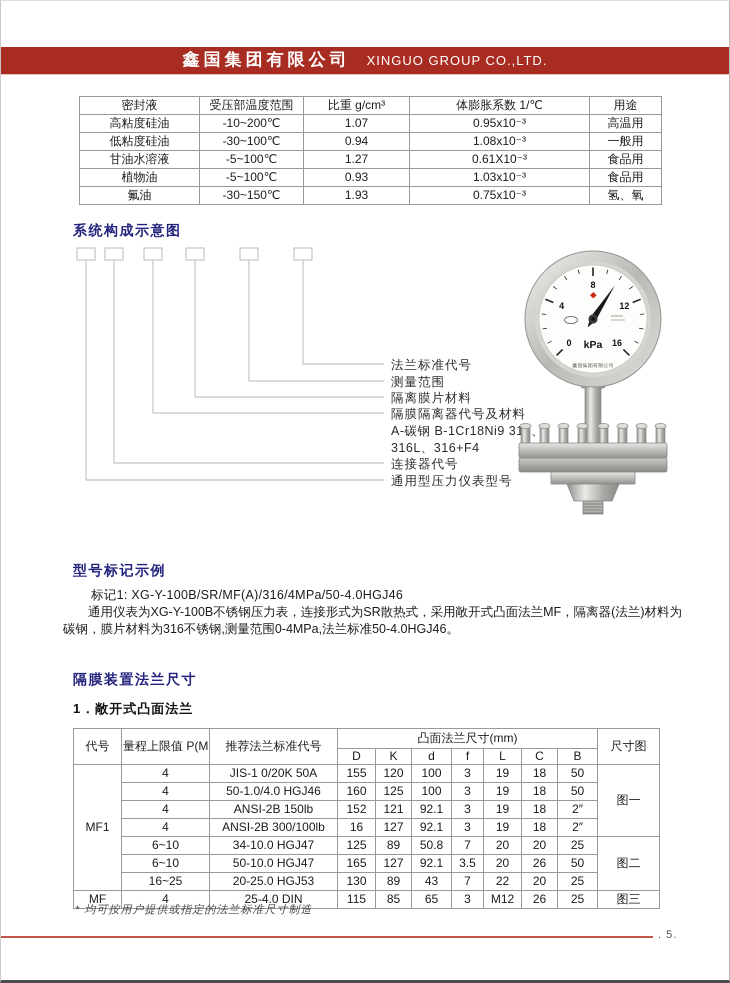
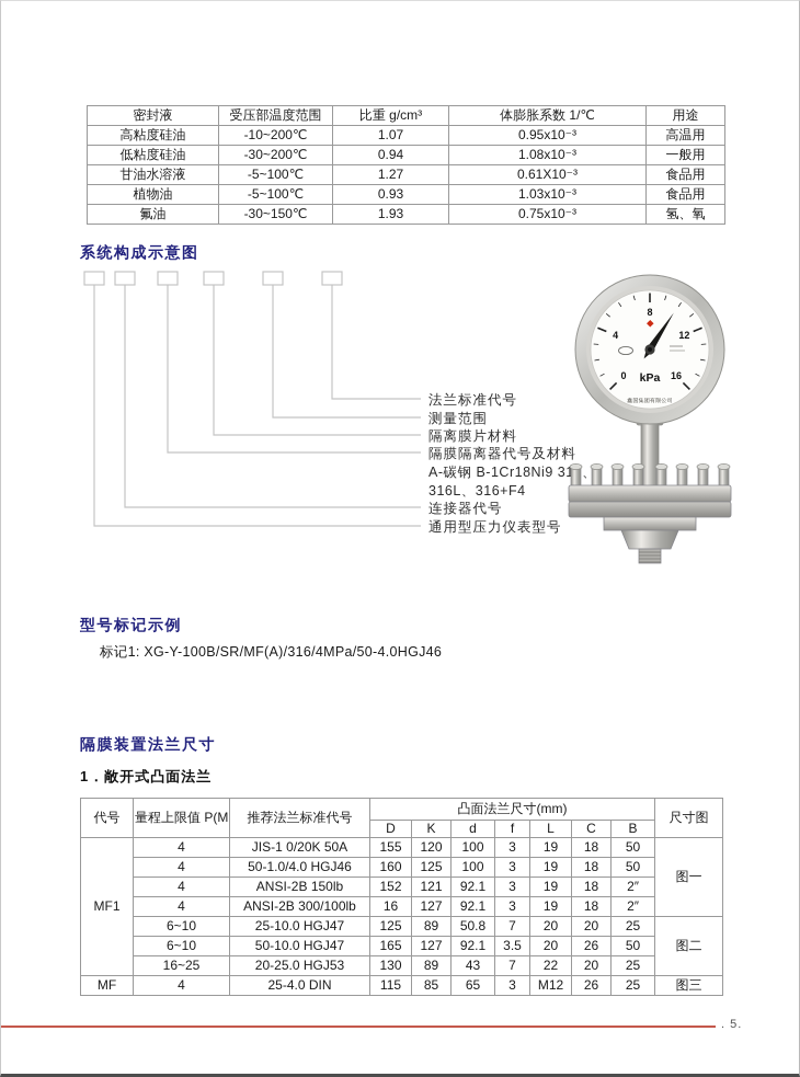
- 鑫国集团有限公司
- XINGUO GROUP CO.,LTD.
  密封液	受压部温度范围	比重 g/cm³	体膨胀系数 1/℃	用途
  高粘度硅油	-10~200℃	1.07	0.95x10⁻³	高温用
- 低粘度硅油	-30~100℃	0.94	1.08x10⁻³	一般用
+ 低粘度硅油	-30~200℃	0.94	1.08x10⁻³	一般用
  甘油水溶液	-5~100℃	1.27	0.61X10⁻³	食品用
  植物油	-5~100℃	0.93	1.03x10⁻³	食品用
  氟油	-30~150℃	1.93	0.75x10⁻³	氢、氧
  系统构成示意图
  法兰标准代号
  测量范围
  隔离膜片材料
  隔膜隔离器代号及材料
  A-碳钢 B-1Cr18Ni9 31、
  316L、316+F4
  连接器代号
  通用型压力仪表型号
  0
  4
  8
  12
  16
  kPa
  型号标记示例
  标记1: XG-Y-100B/SR/MF(A)/316/4MPa/50-4.0HGJ46
- 通用仪表为XG-Y-100B不锈钢压力表，连接形式为SR散热式，采用敞开式凸面法兰MF，隔离器(法兰)材料为碳钢，膜片材料为316不锈钢,测量范围0-4MPa,法兰标准50-4.0HGJ46。
  隔膜装置法兰尺寸
  1．敞开式凸面法兰
  代号	量程上限值 P(M	推荐法兰标准代号	凸面法兰尺寸(mm)	尺寸图
  D	K	d	f	L	C	B
  MF1	4	JIS-1 0/20K 50A	155	120	100	3	19	18	50	图一
  4	50-1.0/4.0 HGJ46	160	125	100	3	19	18	50
  4	ANSI-2B 150lb	152	121	92.1	3	19	18	2″
  4	ANSI-2B 300/100lb	16	127	92.1	3	19	18	2″
- 6~10	34-10.0 HGJ47	125	89	50.8	7	20	20	25	图二
+ 6~10	25-10.0 HGJ47	125	89	50.8	7	20	20	25	图二
  6~10	50-10.0 HGJ47	165	127	92.1	3.5	20	26	50
  16~25	20-25.0 HGJ53	130	89	43	7	22	20	25
  MF	4	25-4.0 DIN	115	85	65	3	M12	26	25	图三
- * 均可按用户提供或指定的法兰标准尺寸制造
  . 5.
